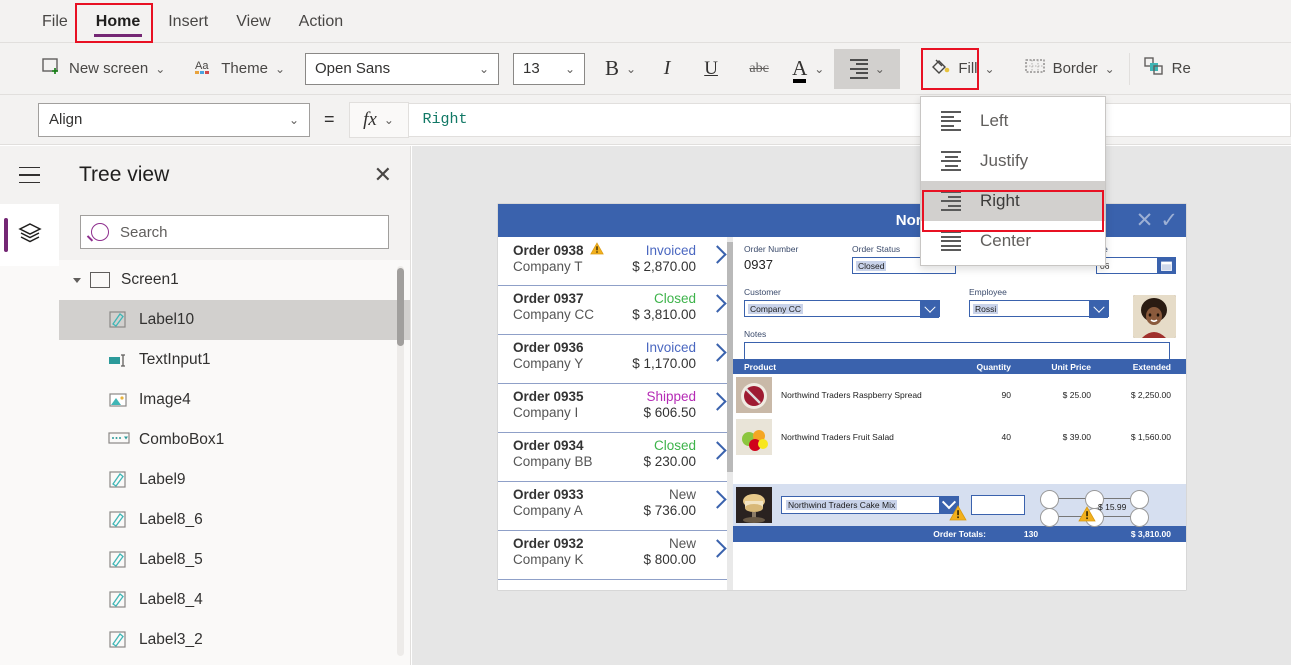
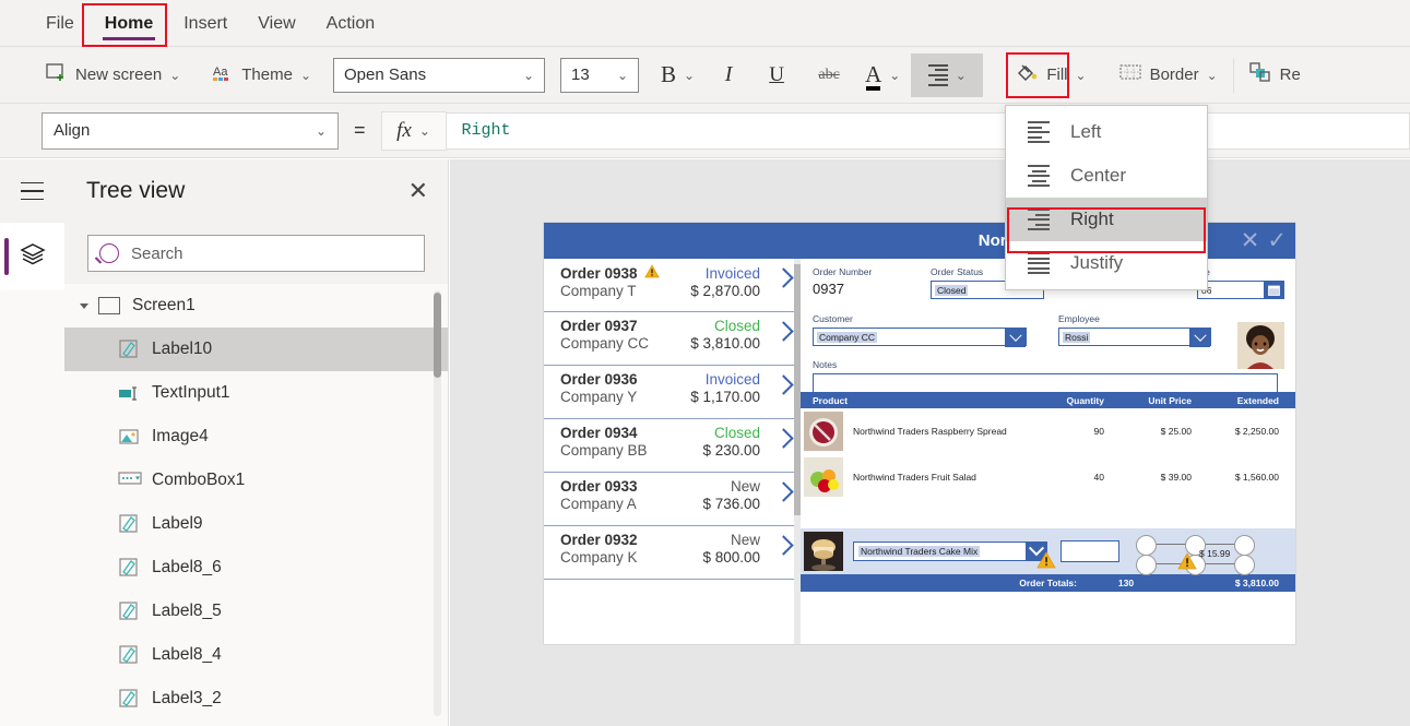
  File
  Home
  Insert
  View
  Action
  New screen
  ⌄
  Aa
  Theme
  ⌄
  Open Sans
  ⌄
  13
  ⌄
  B
  ⌄
  I
  U
  abc
  A
  ⌄
  ⌄
  Fill
  ⌄
  Border
  ⌄
  Re
  Align
  ⌄
  =
  fx
  ⌄
  Right
  Tree view
  ✕
  Search
  Screen1
  Label10
  TextInput1
  Image4
  ComboBox1
  Label9
  Label8_6
  Label8_5
  Label8_4
  Label3_2
  Order 0938
  Invoiced
  Company T
  $ 2,870.00
  Order 0937
  Closed
  Company CC
  $ 3,810.00
  Order 0936
  Invoiced
  Company Y
  $ 1,170.00
- Order 0935
- Shipped
- Company I
- $ 606.50
  Order 0934
  Closed
  Company BB
  $ 230.00
  Order 0933
  New
  Company A
  $ 736.00
  Order 0932
  New
  Company K
  $ 800.00
  ✕
  ✓
  Order Number
  0937
  Order Status
  Closed
  Customer
  Company CC
  Employee
  Rossi
  Notes
  Product
  Quantity
  Unit Price
  Extended
  Northwind Traders Raspberry Spread
  90
  $ 25.00
  $ 2,250.00
  Northwind Traders Fruit Salad
  40
  $ 39.00
  $ 1,560.00
  Northwind Traders Cake Mix
  $ 15.99
  Order Totals:
  130
  $ 3,810.00
  Left
- Justify
+ Center
  Right
- Center
+ Justify
